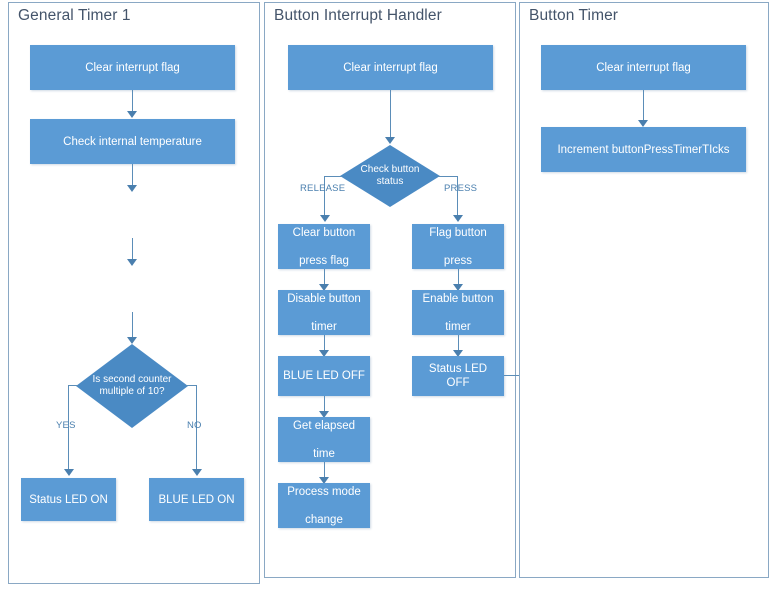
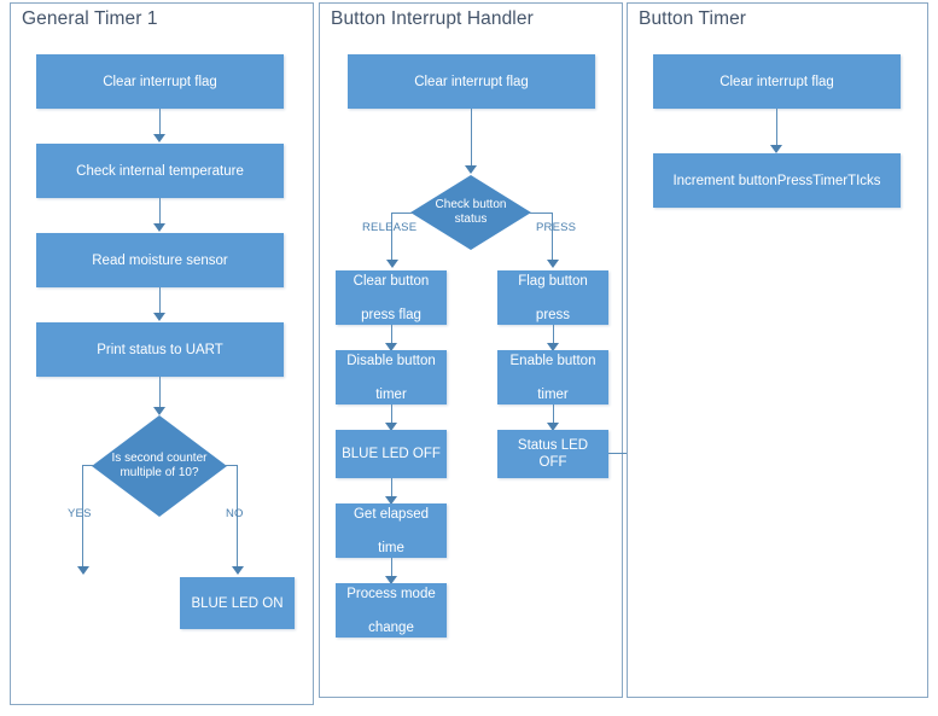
  General Timer 1
  Clear interrupt flag
  Check internal temperature
+ Read moisture sensor
+ Print status to UART
  Is second counter
  multiple of 10?
  YES
  NO
- Status LED ON
  BLUE LED ON
  Button Interrupt Handler
  Clear interrupt flag
  Check button
  status
  RELEASE
  PRESS
  Clear button
  press flag
  Disable button
  timer
  BLUE LED OFF
  Get elapsed
  time
  Process mode
  change
  Flag button
  press
  Enable button
  timer
  Status LED OFF
  Button Timer
  Clear interrupt flag
  Increment buttonPressTimerTIcks
